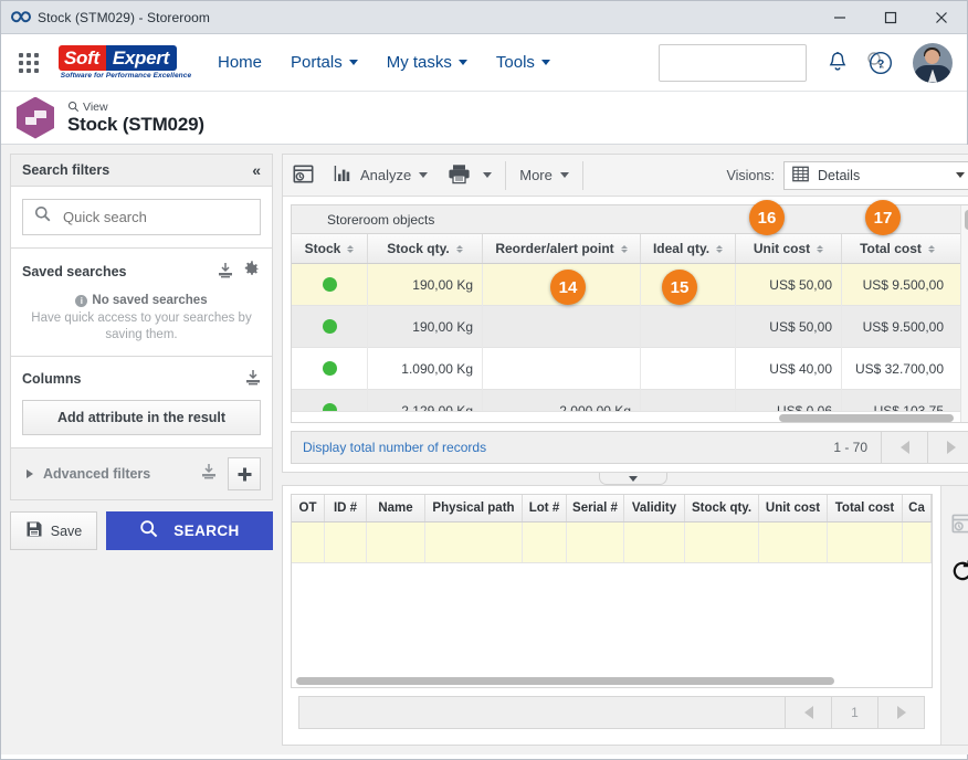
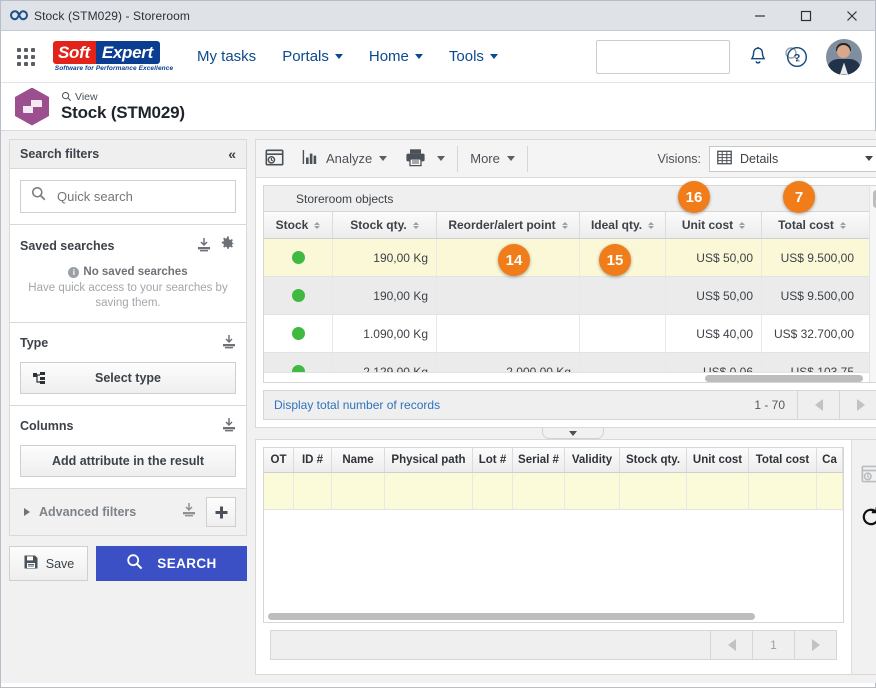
  Stock (STM029) - Storeroom
  Soft
  Expert
- Home
+ My tasks
  Portals
- My tasks
+ Home
  Tools
  ?
  View
  Stock (STM029)
  Search filters
  «
  Quick search
  Saved searches
  i
  No saved searches
  Have quick access to your searches by saving them.
+ Type
+ Select type
  Columns
  Add attribute in the result
  Advanced filters
  Save
  SEARCH
  Analyze
  More
  Visions:
  Details
  Storeroom objects
  Stock
  Stock qty.
  Reorder/alert point
  Ideal qty.
  Unit cost
  Total cost
  190,00 Kg
  US$ 50,00
  US$ 9.500,00
  190,00 Kg
  US$ 50,00
  US$ 9.500,00
  1.090,00 Kg
  US$ 40,00
  US$ 32.700,00
  Display total number of records
  1 - 70
  OT
  ID #
  Name
  Physical path
  Lot #
  Serial #
  Validity
  Stock qty.
  Unit cost
  Total cost
  Ca
  1
  14
  15
  16
- 17
+ 7
